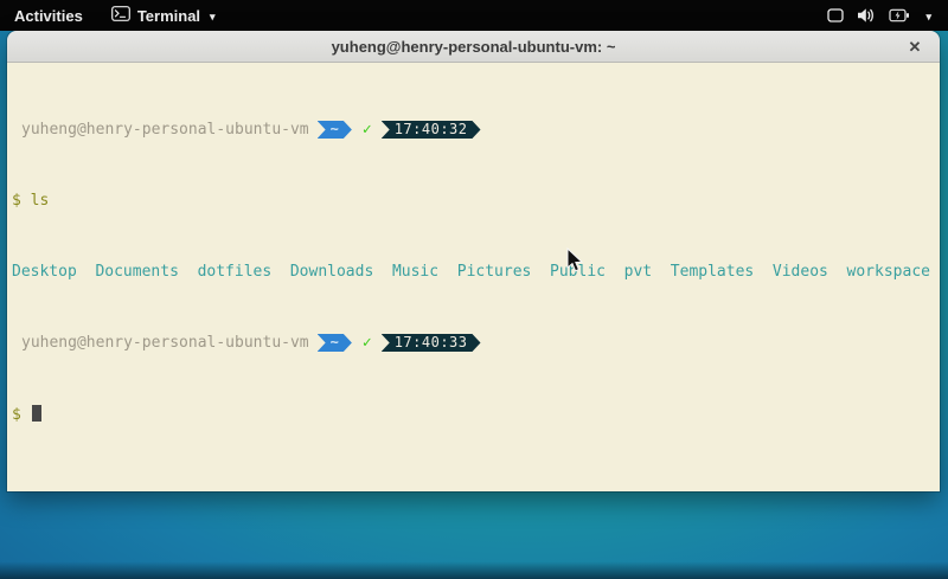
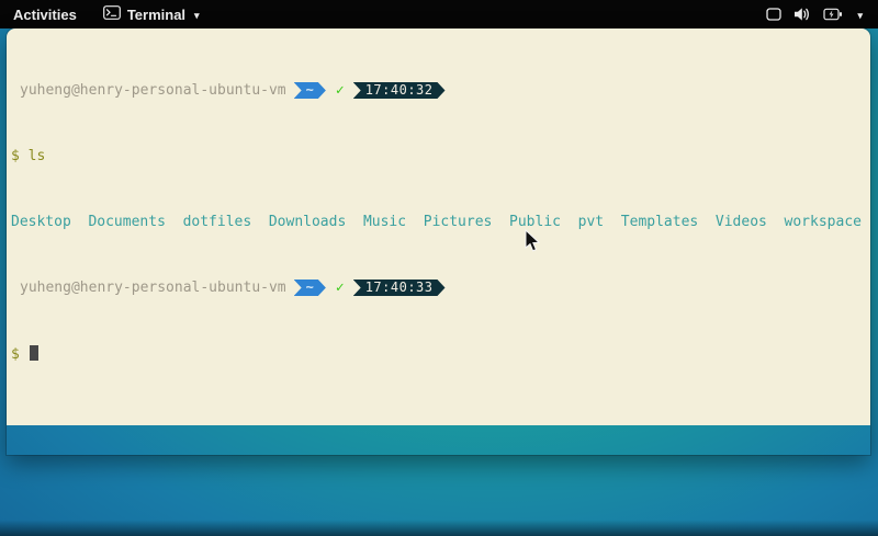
  Activities
  Terminal
  ▾
  ▾
- yuheng@henry-personal-ubuntu-vm: ~
- ✕
  yuheng@henry-personal-ubuntu-vm
  ~
  ✓
  17:40:32
  $ ls
  Desktop Documents dotfiles Downloads Music Pictures Public pvt Templates Videos workspace
  yuheng@henry-personal-ubuntu-vm
  ~
  ✓
  17:40:33
  $
